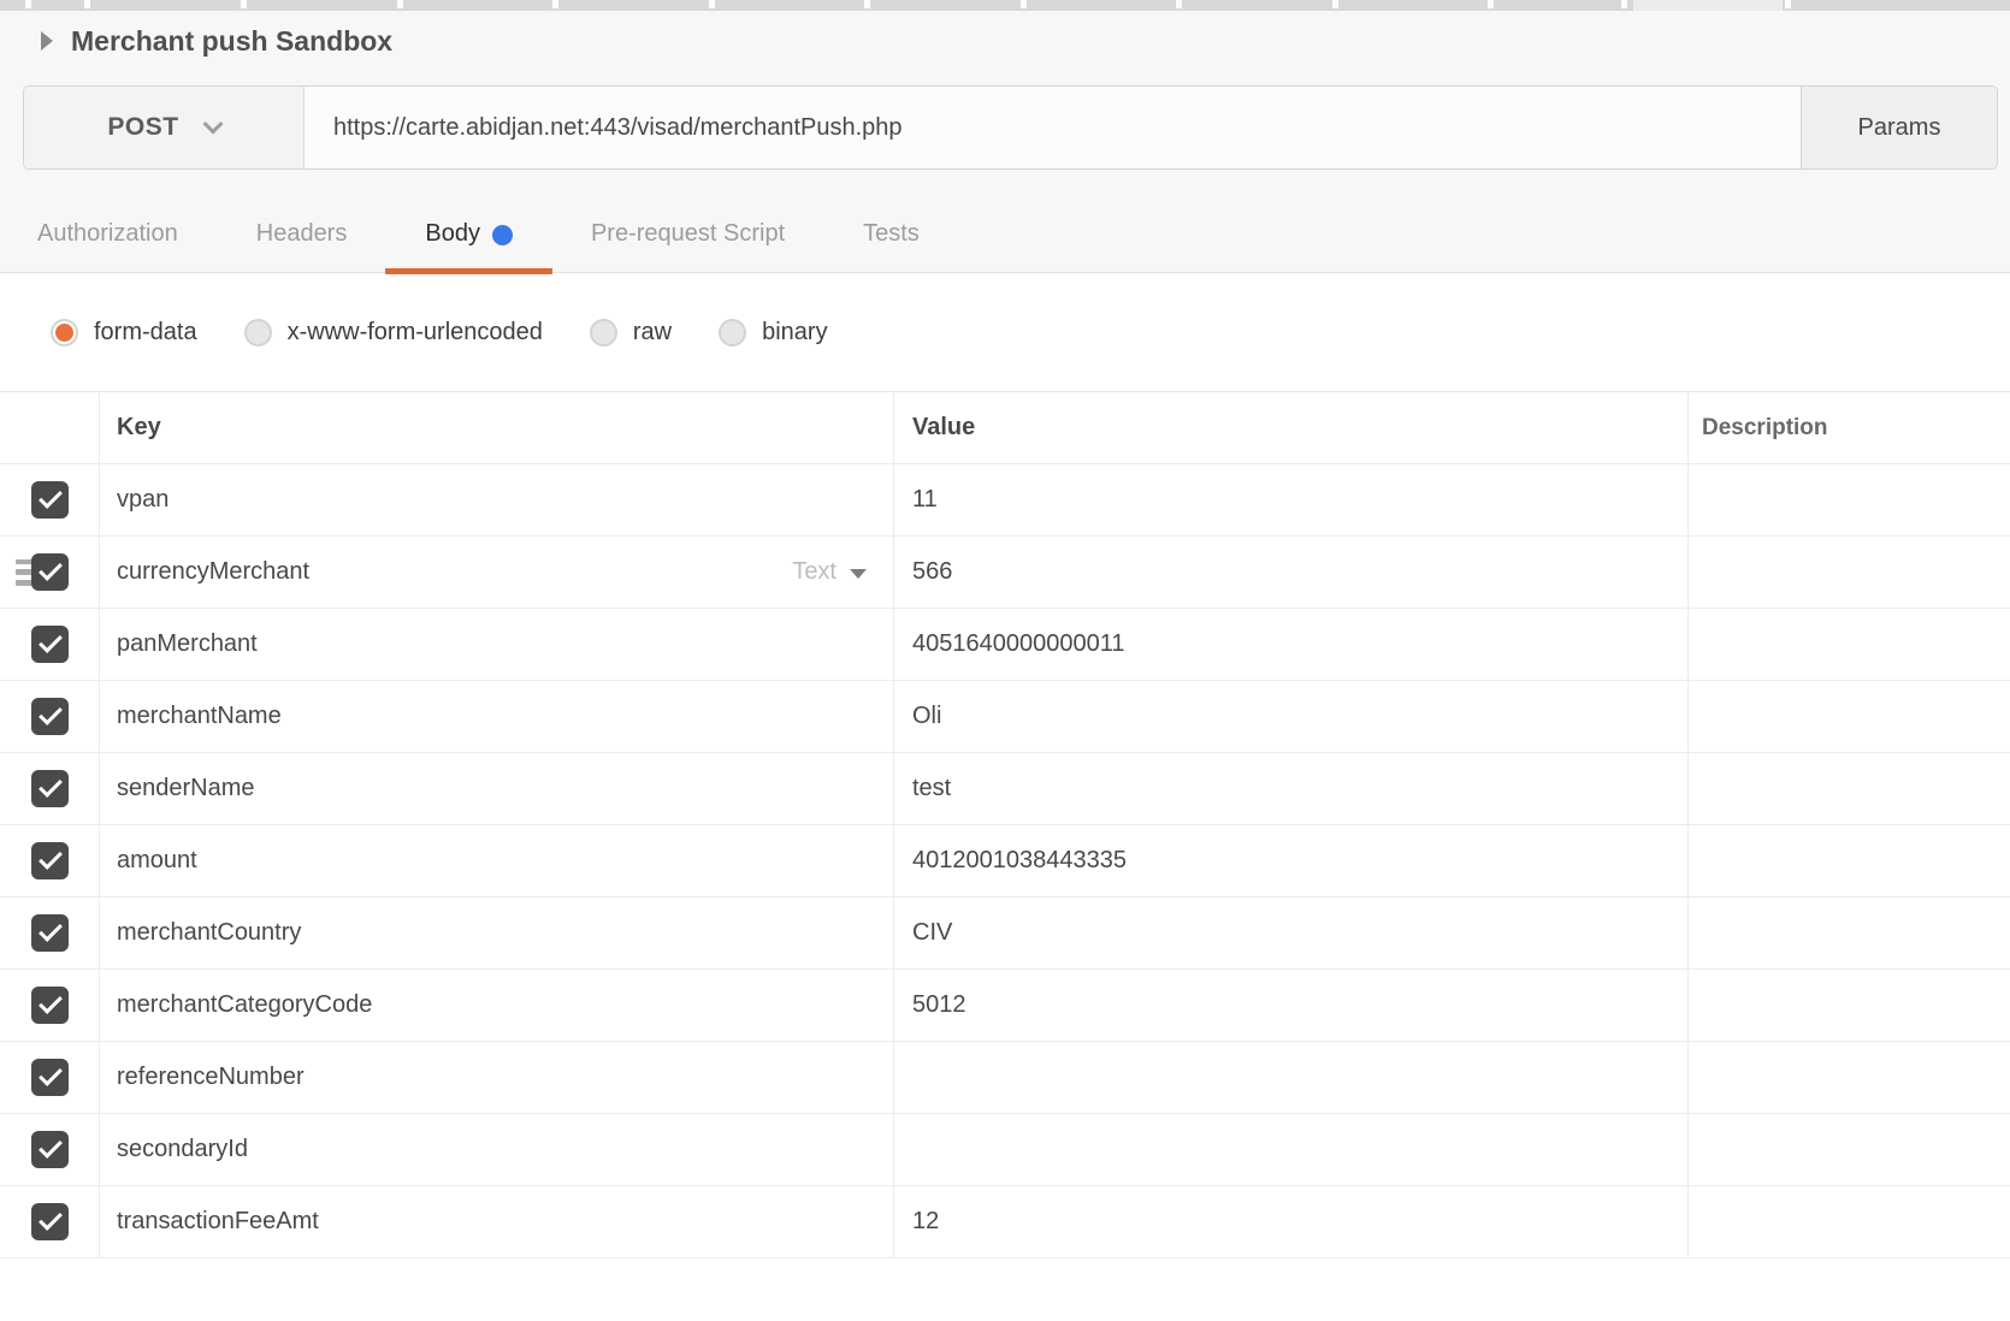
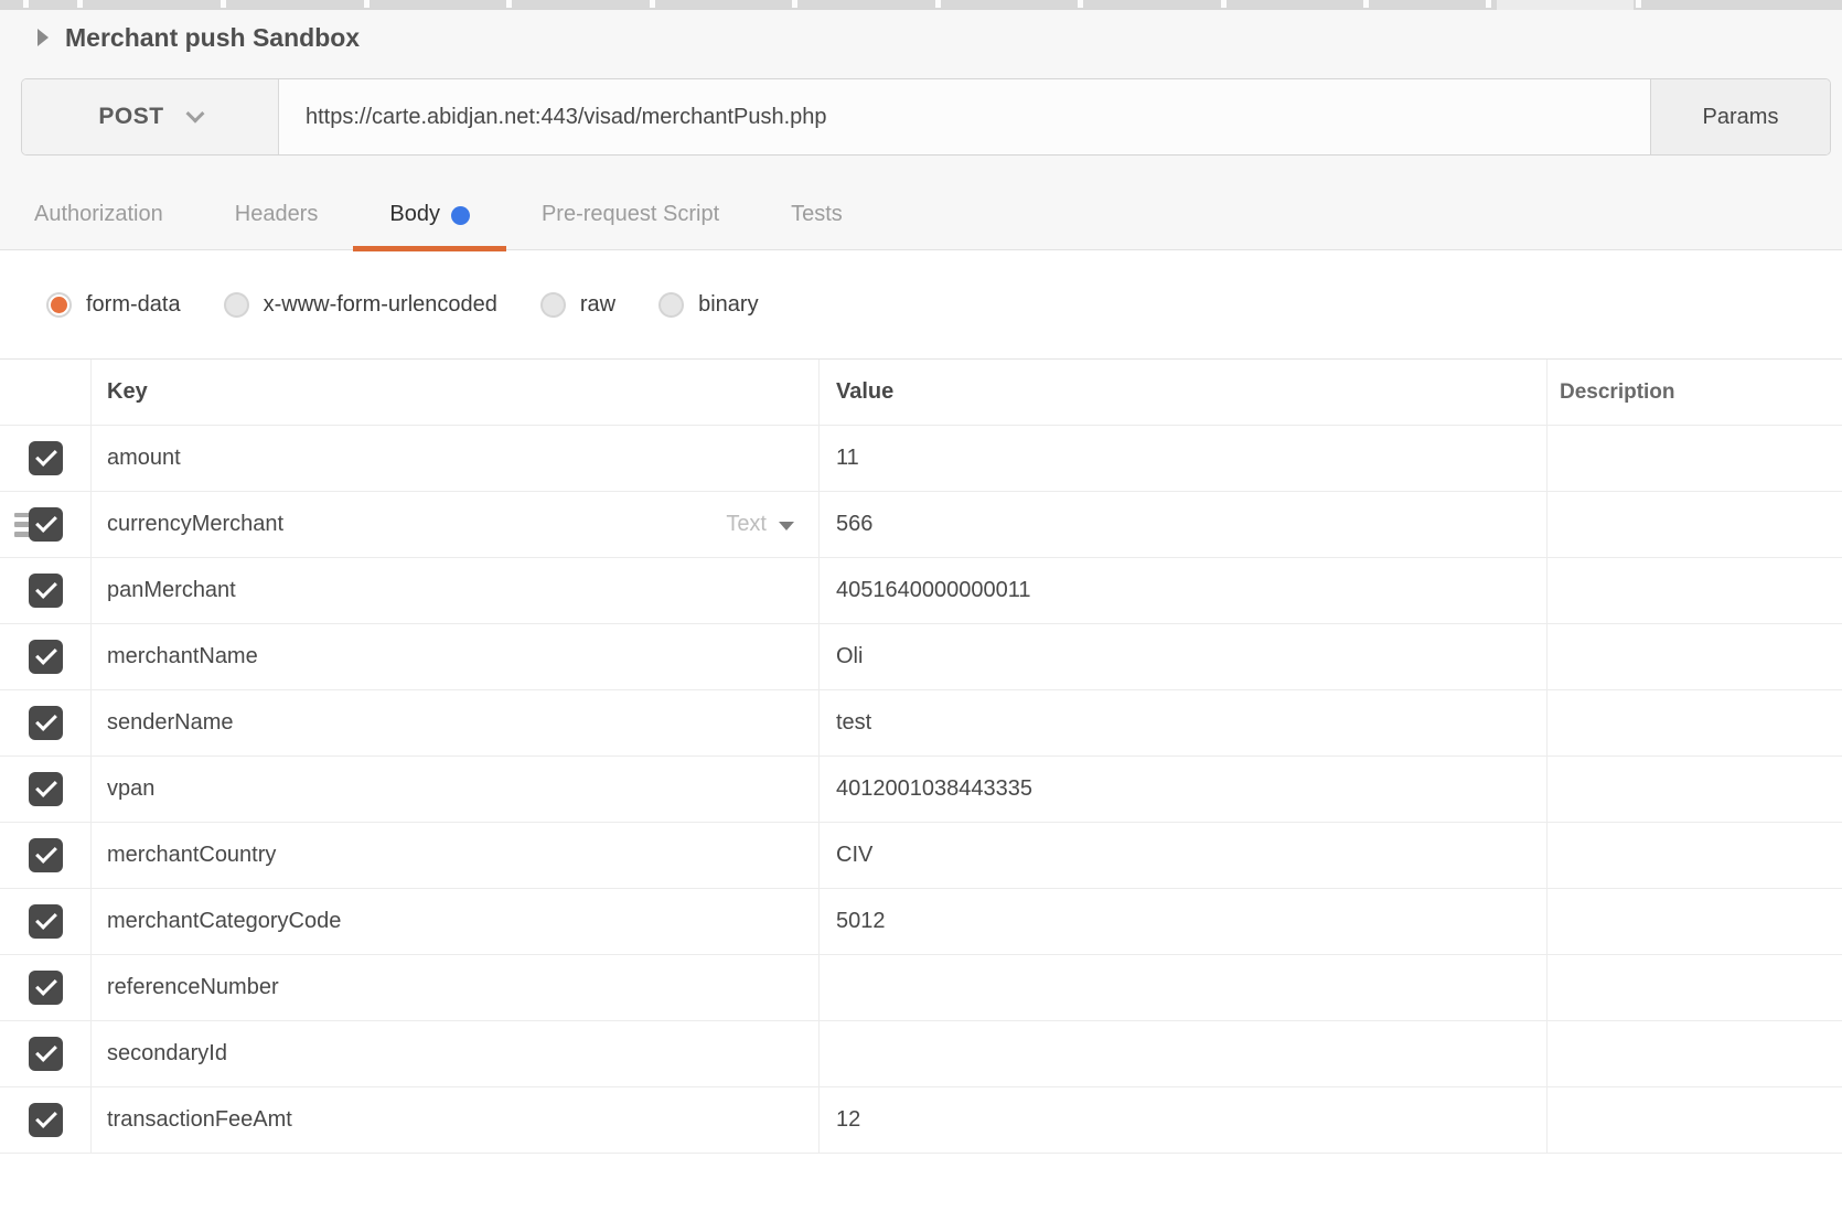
  Merchant push Sandbox
  POST
  https://carte.abidjan.net:443/visad/merchantPush.php
  Params
  Authorization
  Headers
  Body
  Pre-request Script
  Tests
  form-data
  x-www-form-urlencoded
  raw
  binary
  Key
  Value
  Description
- vpan
+ amount
  11
  currencyMerchant
  Text
  566
  panMerchant
  4051640000000011
  merchantName
  Oli
  senderName
  test
- amount
+ vpan
  4012001038443335
  merchantCountry
  CIV
  merchantCategoryCode
  5012
  referenceNumber
  secondaryId
  transactionFeeAmt
  12
